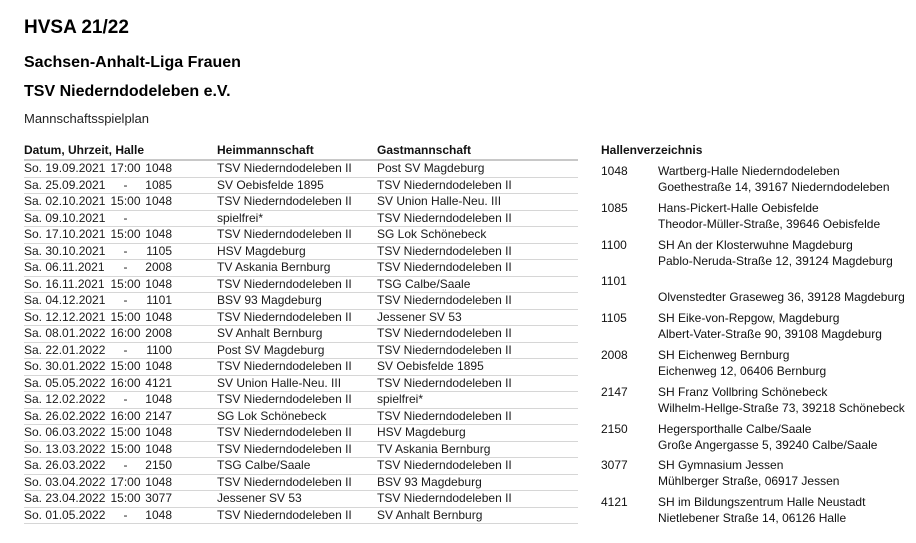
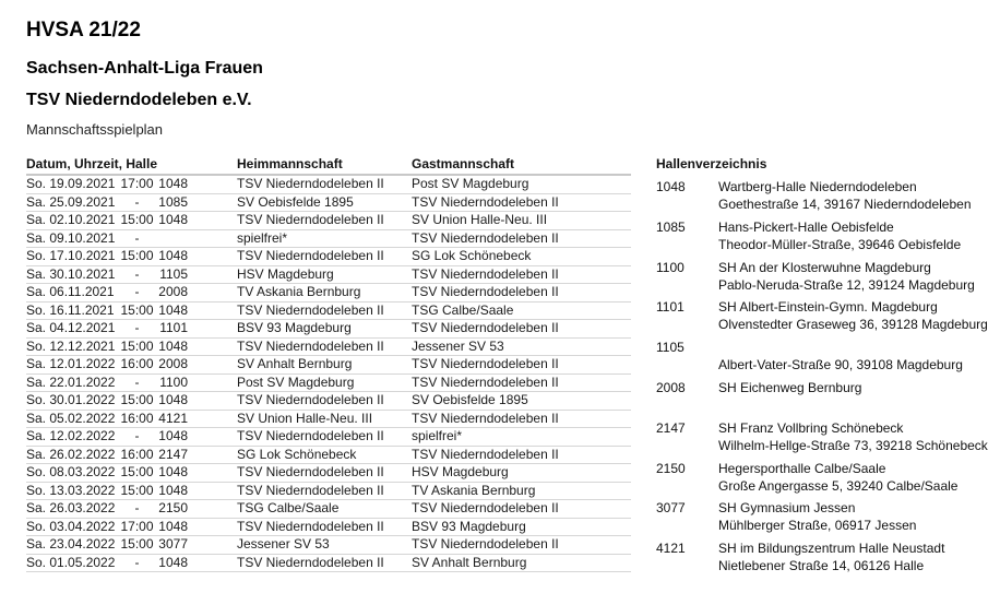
  HVSA 21/22
  Sachsen-Anhalt-Liga Frauen
  TSV Niederndodeleben e.V.
  Mannschaftsspielplan
  Datum, Uhrzeit, Halle
  Heimmannschaft
  Gastmannschaft
  So. 19.09.2021
  17:00
  1048
  TSV Niederndodeleben II
  Post SV Magdeburg
  Sa. 25.09.2021
  -
  1085
  SV Oebisfelde 1895
  TSV Niederndodeleben II
  Sa. 02.10.2021
  15:00
  1048
  TSV Niederndodeleben II
  SV Union Halle-Neu. III
  Sa. 09.10.2021
  -
  spielfrei*
  TSV Niederndodeleben II
  So. 17.10.2021
  15:00
  1048
  TSV Niederndodeleben II
  SG Lok Schönebeck
  Sa. 30.10.2021
  -
  1105
  HSV Magdeburg
  TSV Niederndodeleben II
  Sa. 06.11.2021
  -
  2008
  TV Askania Bernburg
  TSV Niederndodeleben II
  So. 16.11.2021
  15:00
  1048
  TSV Niederndodeleben II
  TSG Calbe/Saale
  Sa. 04.12.2021
  -
  1101
  BSV 93 Magdeburg
  TSV Niederndodeleben II
  So. 12.12.2021
  15:00
  1048
  TSV Niederndodeleben II
  Jessener SV 53
- Sa. 08.01.2022
+ Sa. 12.01.2022
  16:00
  2008
  SV Anhalt Bernburg
  TSV Niederndodeleben II
  Sa. 22.01.2022
  -
  1100
  Post SV Magdeburg
  TSV Niederndodeleben II
  So. 30.01.2022
  15:00
  1048
  TSV Niederndodeleben II
  SV Oebisfelde 1895
- Sa. 05.05.2022
+ Sa. 05.02.2022
  16:00
  4121
  SV Union Halle-Neu. III
  TSV Niederndodeleben II
  Sa. 12.02.2022
  -
  1048
  TSV Niederndodeleben II
  spielfrei*
  Sa. 26.02.2022
  16:00
  2147
  SG Lok Schönebeck
  TSV Niederndodeleben II
- So. 06.03.2022
+ So. 08.03.2022
  15:00
  1048
  TSV Niederndodeleben II
  HSV Magdeburg
  So. 13.03.2022
  15:00
  1048
  TSV Niederndodeleben II
  TV Askania Bernburg
  Sa. 26.03.2022
  -
  2150
  TSG Calbe/Saale
  TSV Niederndodeleben II
  So. 03.04.2022
  17:00
  1048
  TSV Niederndodeleben II
  BSV 93 Magdeburg
  Sa. 23.04.2022
  15:00
  3077
  Jessener SV 53
  TSV Niederndodeleben II
  So. 01.05.2022
  -
  1048
  TSV Niederndodeleben II
  SV Anhalt Bernburg
  Hallenverzeichnis
  1048
  Wartberg-Halle Niederndodeleben
  Goethestraße 14, 39167 Niederndodeleben
  1085
  Hans-Pickert-Halle Oebisfelde
  Theodor-Müller-Straße, 39646 Oebisfelde
  1100
  SH An der Klosterwuhne Magdeburg
  Pablo-Neruda-Straße 12, 39124 Magdeburg
  1101
+ SH Albert-Einstein-Gymn. Magdeburg
  Olvenstedter Graseweg 36, 39128 Magdeburg
  1105
- SH Eike-von-Repgow, Magdeburg
  Albert-Vater-Straße 90, 39108 Magdeburg
  2008
  SH Eichenweg Bernburg
- Eichenweg 12, 06406 Bernburg
  2147
  SH Franz Vollbring Schönebeck
  Wilhelm-Hellge-Straße 73, 39218 Schönebeck
  2150
  Hegersporthalle Calbe/Saale
  Große Angergasse 5, 39240 Calbe/Saale
  3077
  SH Gymnasium Jessen
  Mühlberger Straße, 06917 Jessen
  4121
  SH im Bildungszentrum Halle Neustadt
  Nietlebener Straße 14, 06126 Halle
